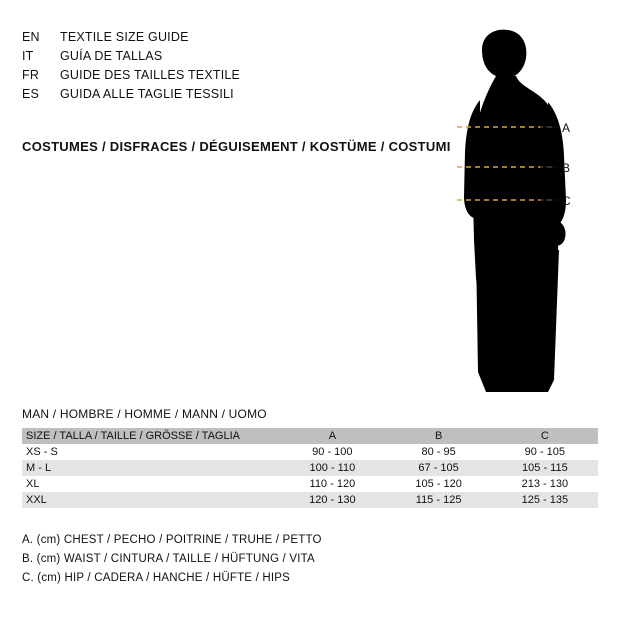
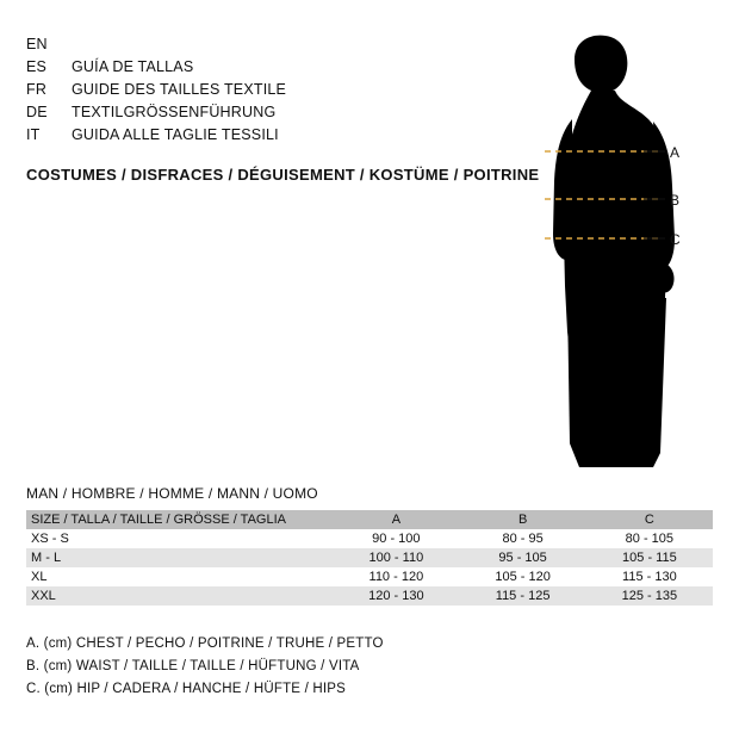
  EN
- TEXTILE SIZE GUIDE
- IT
+ ES
  GUÍA DE TALLAS
  FR
  GUIDE DES TAILLES TEXTILE
+ DE
+ TEXTILGRÖSSENFÜHRUNG
- ES
+ IT
  GUIDA ALLE TAGLIE TESSILI
- COSTUMES / DISFRACES / DÉGUISEMENT / KOSTÜME / COSTUMI
+ COSTUMES / DISFRACES / DÉGUISEMENT / KOSTÜME / POITRINE
  A
  B
  C
  MAN / HOMBRE / HOMME / MANN / UOMO
  SIZE / TALLA / TAILLE / GRÖSSE / TAGLIA	A	B	C
- XS - S	90 - 100	80 - 95	90 - 105
+ XS - S	90 - 100	80 - 95	80 - 105
- M - L	100 - 110	67 - 105	105 - 115
+ M - L	100 - 110	95 - 105	105 - 115
- XL	110 - 120	105 - 120	213 - 130
+ XL	110 - 120	105 - 120	115 - 130
  XXL	120 - 130	115 - 125	125 - 135
  A. (cm) CHEST / PECHO / POITRINE / TRUHE / PETTO
- B. (cm) WAIST / CINTURA / TAILLE / HÜFTUNG / VITA
+ B. (cm) WAIST / TAILLE / TAILLE / HÜFTUNG / VITA
  C. (cm) HIP / CADERA / HANCHE / HÜFTE / HIPS
